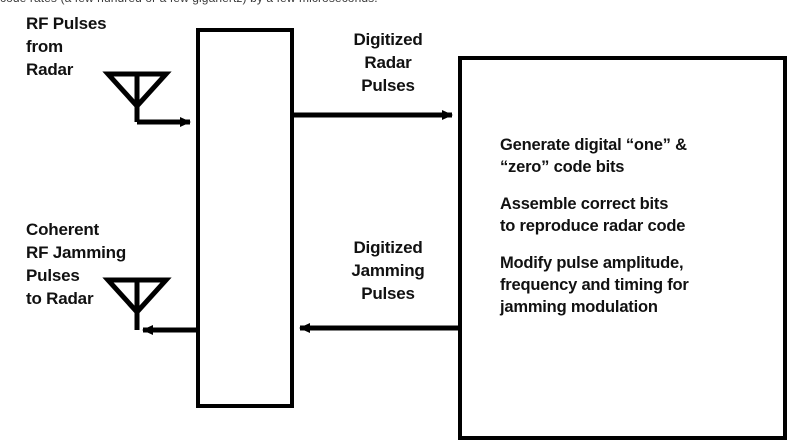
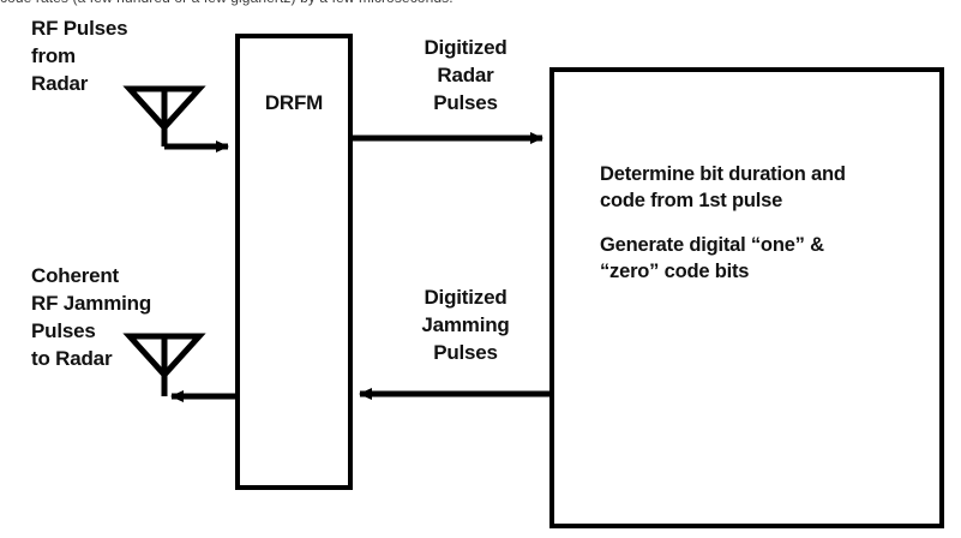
+ DRFM
+ Determine bit duration and
+ code from 1st pulse
  Generate digital “one” &
  “zero” code bits
- Assemble correct bits
- to reproduce radar code
- Modify pulse amplitude,
- frequency and timing for
- jamming modulation
  RF Pulses
  from
  Radar
  Coherent
  RF Jamming
  Pulses
  to Radar
  Digitized
  Radar
  Pulses
  Digitized
  Jamming
  Pulses
